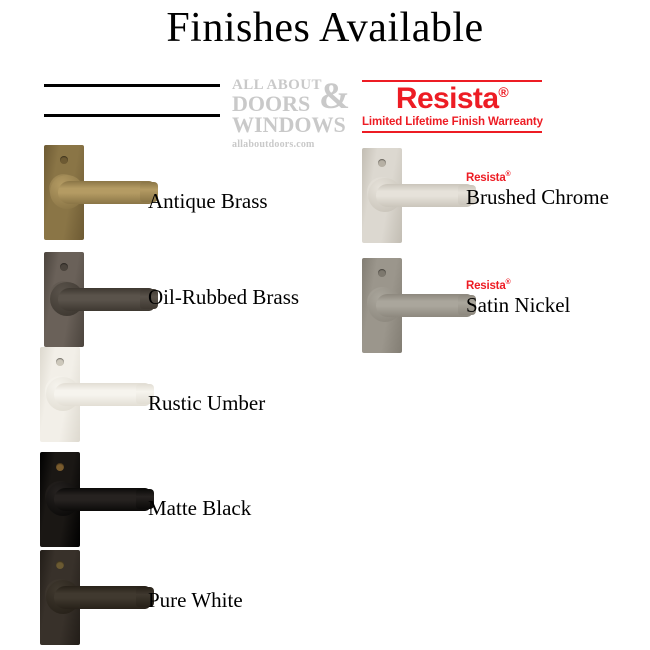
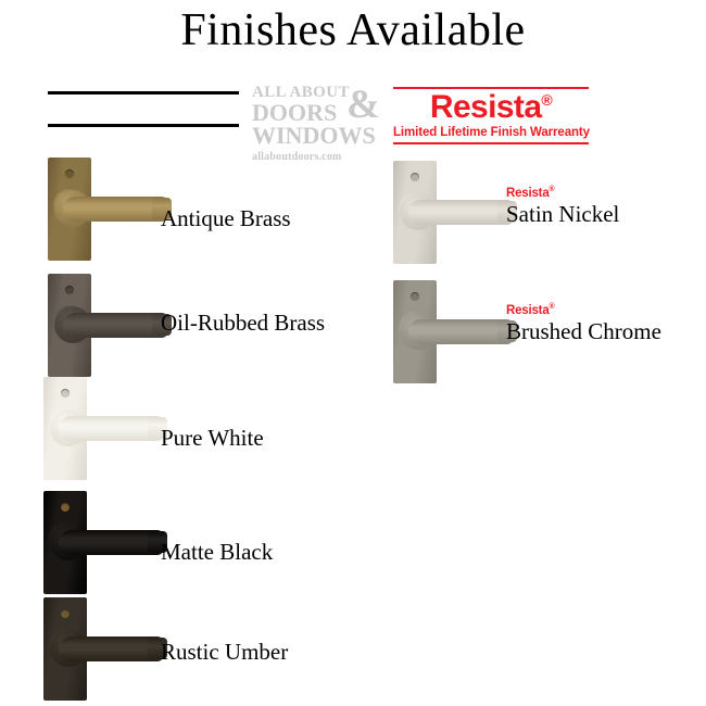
  Finishes Available
  &
  ALL ABOUT
  DOORS
  WINDOWS
  allaboutdoors.com
  Resista®
  Limited Lifetime Finish Warreanty
  Antique Brass
  Oil-Rubbed Brass
- Rustic Umber
+ Pure White
  Matte Black
- Pure White
+ Rustic Umber
  Resista
- Brushed Chrome
+ Satin Nickel
  Resista
- Satin Nickel
+ Brushed Chrome
